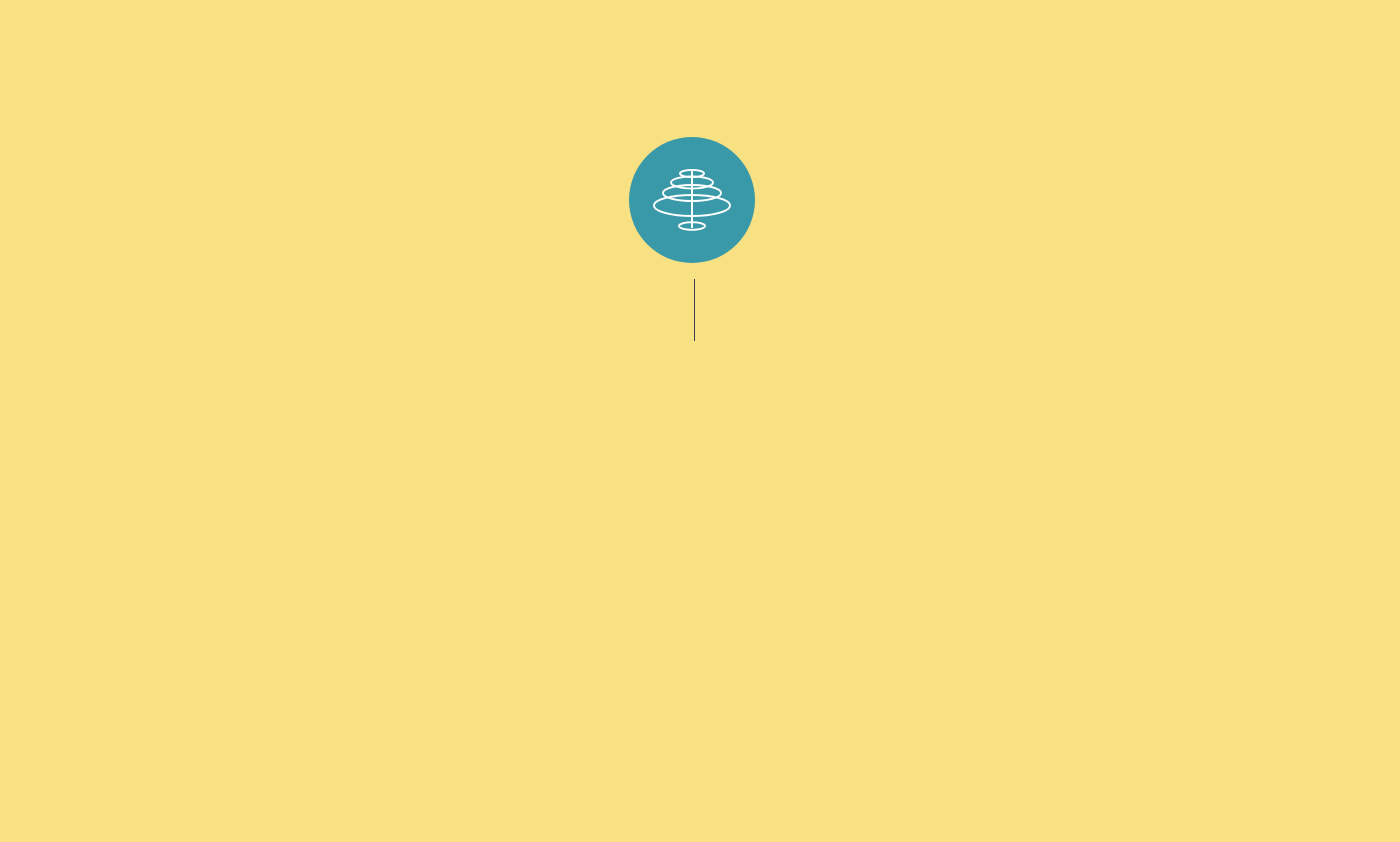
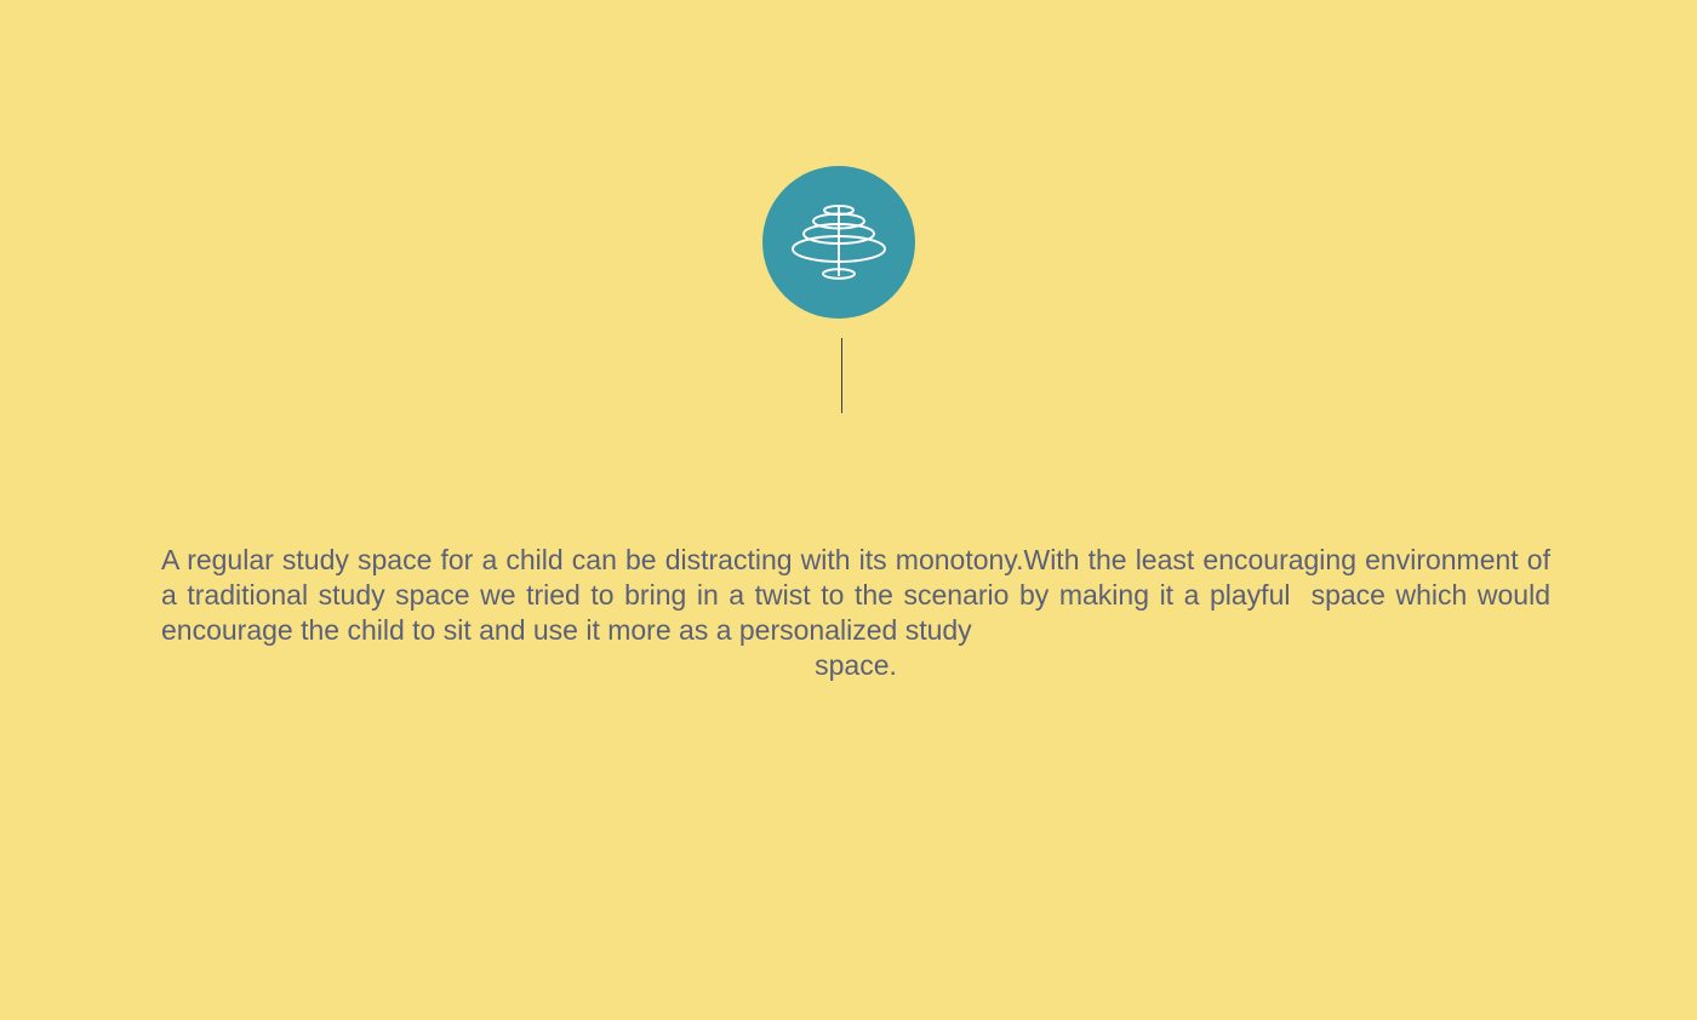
+ A regular study space for a child can be distracting with its monotony.With the least encouraging environment of a traditional study space we tried to bring in a twist to the scenario by making it a playful space which would encourage the child to sit and use it more as a personalized study
+ space.
